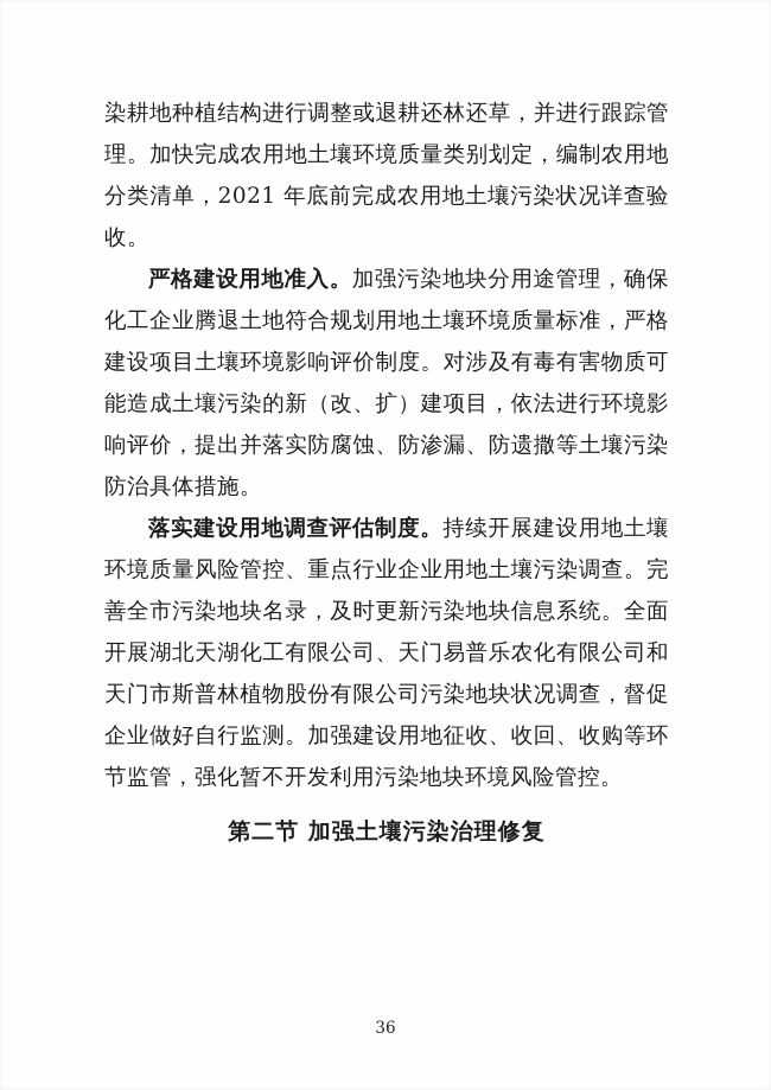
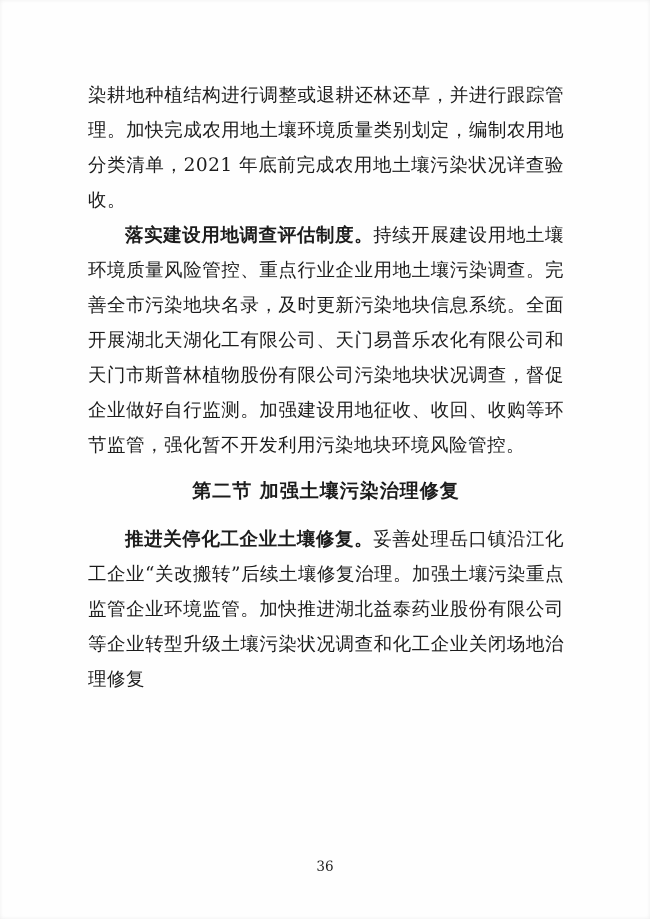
  染耕地种植结构进行调整或退耕还林还草，并进行跟踪管理。加快完成农用地土壤环境质量类别划定，编制农用地分类清单，2021 年底前完成农用地土壤污染状况详查验收。
- 严格建设用地准入。加强污染地块分用途管理，确保化工企业腾退土地符合规划用地土壤环境质量标准，严格建设项目土壤环境影响评价制度。对涉及有毒有害物质可能造成土壤污染的新（改、扩）建项目，依法进行环境影响评价，提出并落实防腐蚀、防渗漏、防遗撒等土壤污染防治具体措施。
  落实建设用地调查评估制度。持续开展建设用地土壤环境质量风险管控、重点行业企业用地土壤污染调查。完善全市污染地块名录，及时更新污染地块信息系统。全面开展湖北天湖化工有限公司、天门易普乐农化有限公司和天门市斯普林植物股份有限公司污染地块状况调查，督促企业做好自行监测。加强建设用地征收、收回、收购等环节监管，强化暂不开发利用污染地块环境风险管控。
  第二节 加强土壤污染治理修复
+ 推进关停化工企业土壤修复。妥善处理岳口镇沿江化工企业“关改搬转”后续土壤修复治理。加强土壤污染重点监管企业环境监管。加快推进湖北益泰药业股份有限公司等企业转型升级土壤污染状况调查和化工企业关闭场地治理修复
  36
